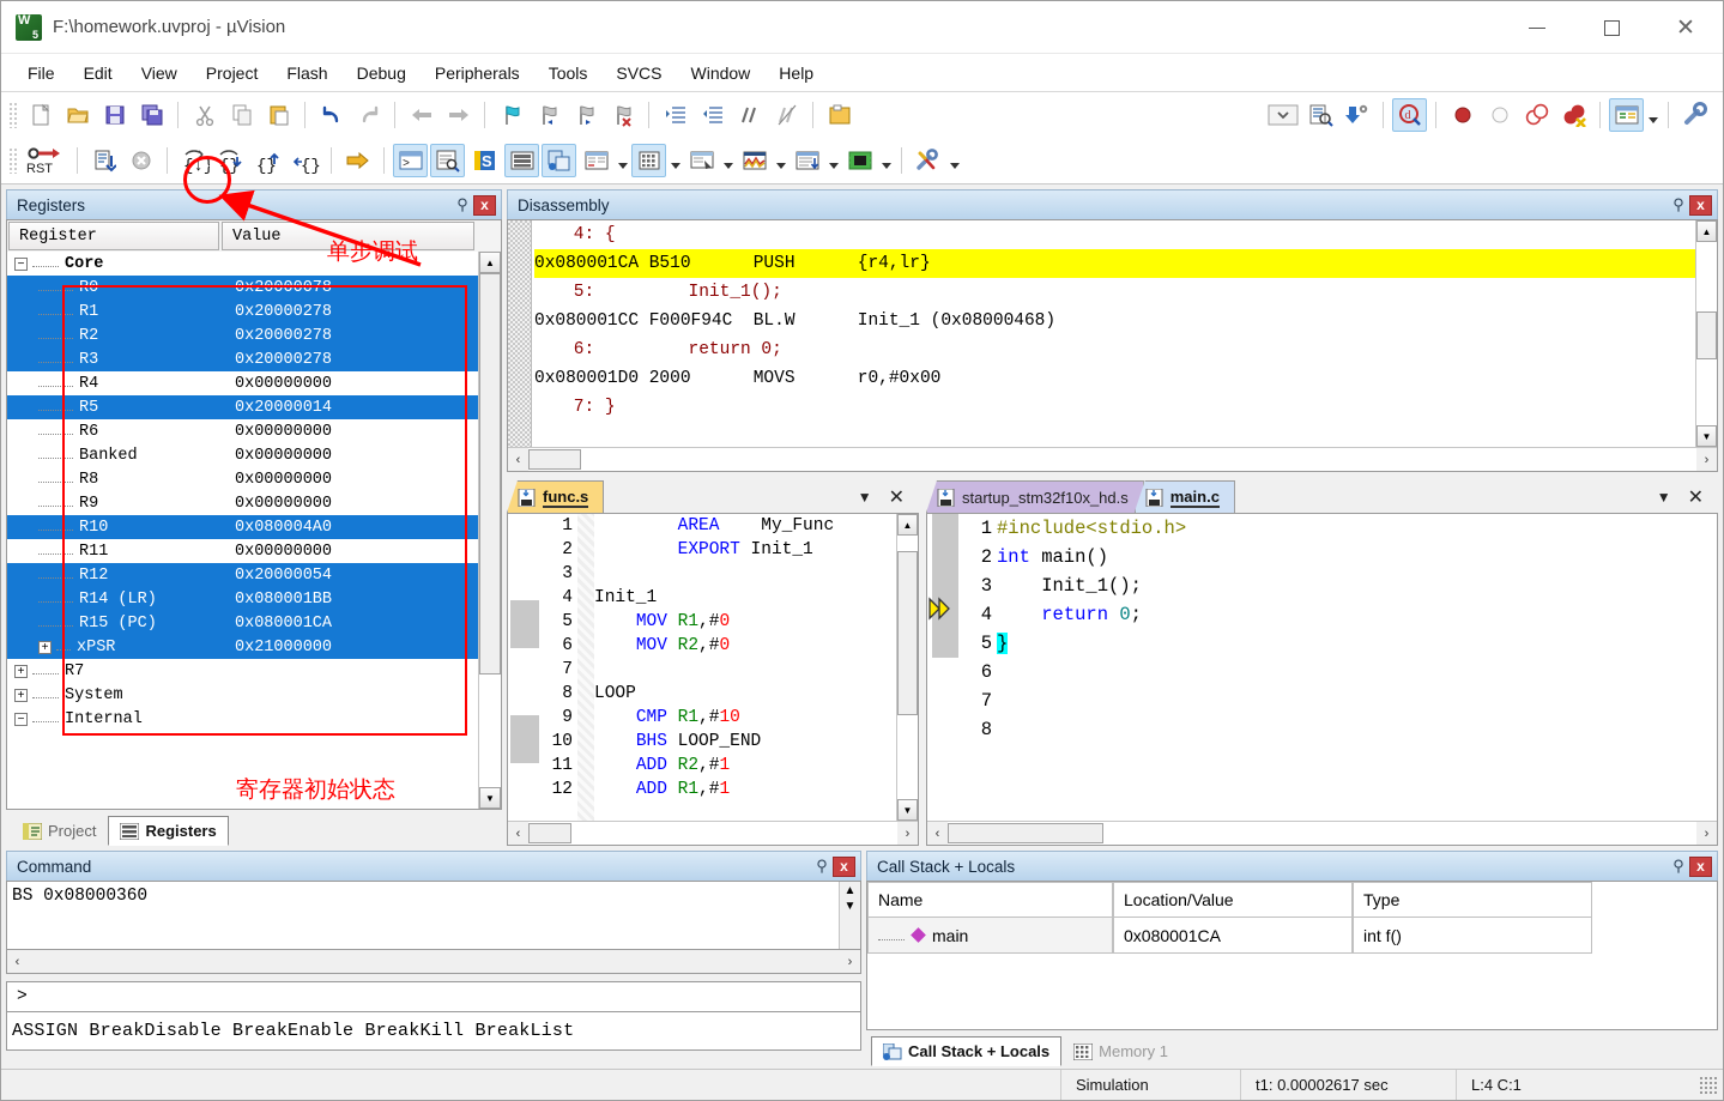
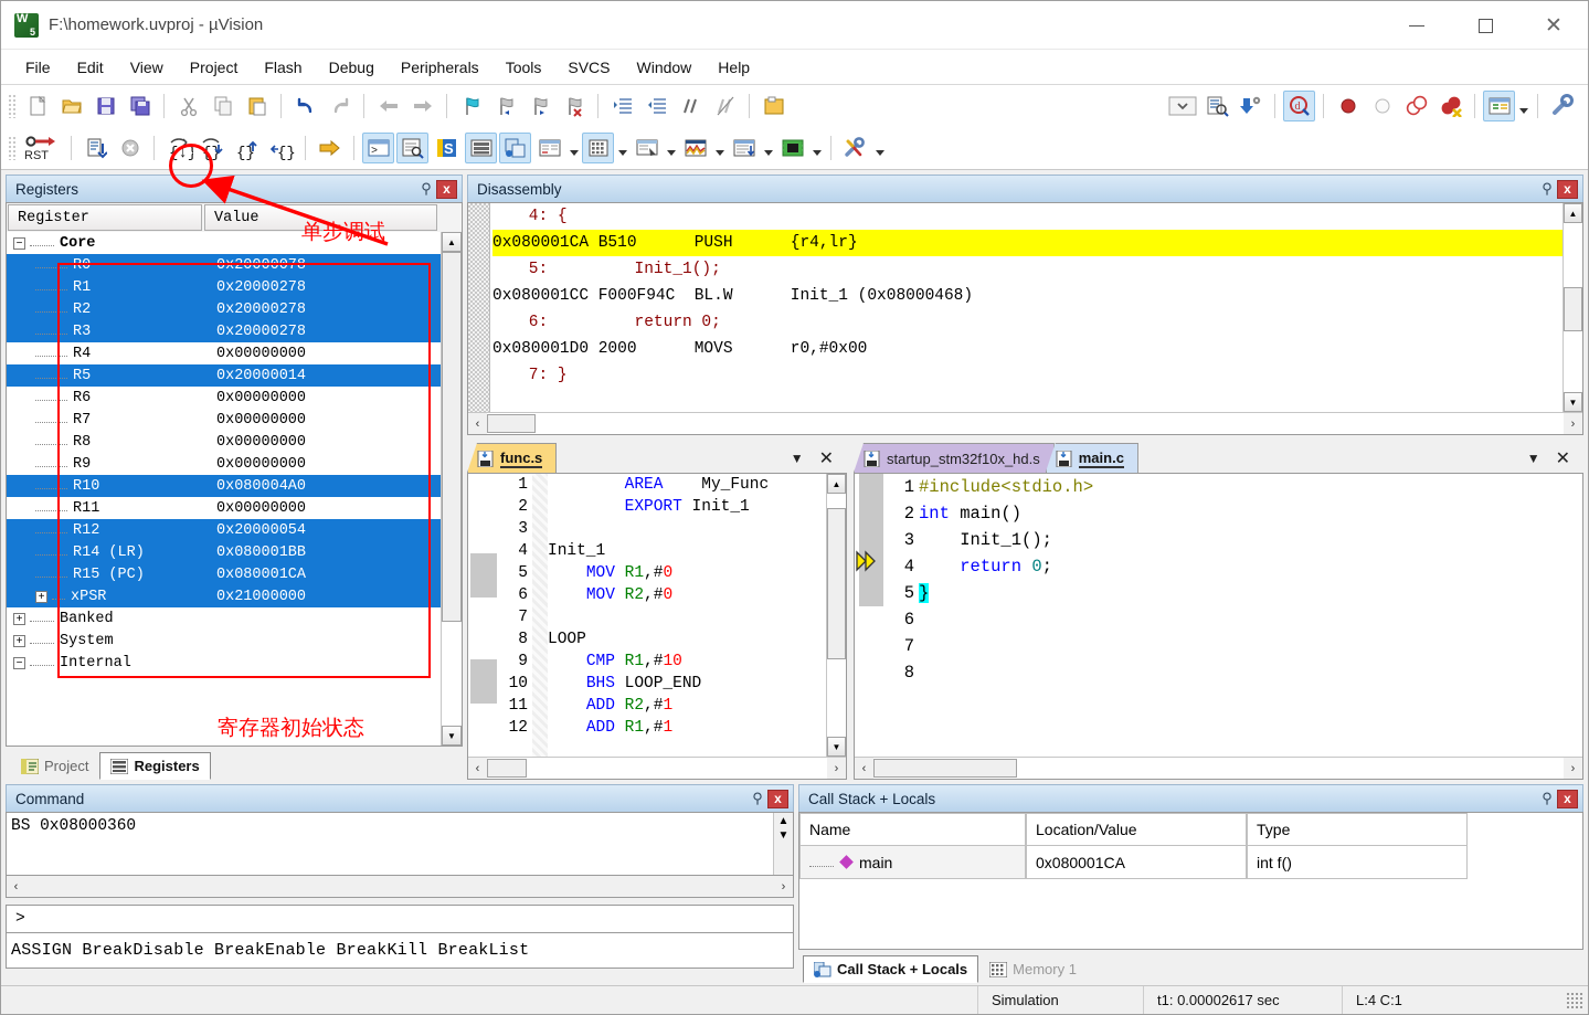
  F:\homework.uvproj - µVision
  ✕
  File
  Edit
  View
  Project
  Flash
  Debug
  Peripherals
  Tools
  SVCS
  Window
  Help
  d
  RST
  {↓}
  {}
  {}
  {}
  >
  S
  Registers
  ⚲
  x
  Register
  Value
  − Core
  R0
  0x20000078
  R1
  0x20000278
  R2
  0x20000278
  R3
  0x20000278
  R4
  0x00000000
  R5
  0x20000014
  R6
  0x00000000
- Banked
+ R7
  0x00000000
  R8
  0x00000000
  R9
  0x00000000
  R10
  0x080004A0
  R11
  0x00000000
  R12
  0x20000054
  R14 (LR)
  0x080001BB
  R15 (PC)
  0x080001CA
  + xPSR
  0x21000000
- + R7
+ + Banked
  + System
  − Internal
  ▲
  ▼
  Project
  Registers
  Disassembly
  ⚲
  x
  4: {
  0x080001CA B510 PUSH {r4,lr}
  5: Init_1();
  0x080001CC F000F94C BL.W Init_1 (0x08000468)
  6: return 0;
  0x080001D0 2000 MOVS r0,#0x00
  7: }
  ▲
  ▼
  ‹
  ›
  func.s
  ▼
  ✕
  1
  2
  3
  4
  5
  6
  7
  8
  9
  10
  11
  12
  AREA My_Func
  EXPORT Init_1
  Init_1
  MOV R1,#0
  MOV R2,#0
  LOOP
  CMP R1,#10
  BHS LOOP_END
  ADD R2,#1
  ADD R1,#1
  ▲
  ▼
  ‹
  ›
  startup_stm32f10x_hd.s
  main.c
  ▼
  ✕
  1
  2
  3
  4
  5
  6
  7
  8
  #include<stdio.h>
  int main()
  Init_1();
  return 0;
  }
  ‹
  ›
  Command
  ⚲
  x
  BS 0x08000360
  ▲
  ▼
  ‹
  ›
  >
  ASSIGN BreakDisable BreakEnable BreakKill BreakList
  Call Stack + Locals
  ⚲
  x
  Name
  Location/Value
  Type
  main
  0x080001CA
  int f()
  Call Stack + Locals
  Memory 1
  Simulation
  t1: 0.00002617 sec
  L:4 C:1
  单步调试
  寄存器初始状态
